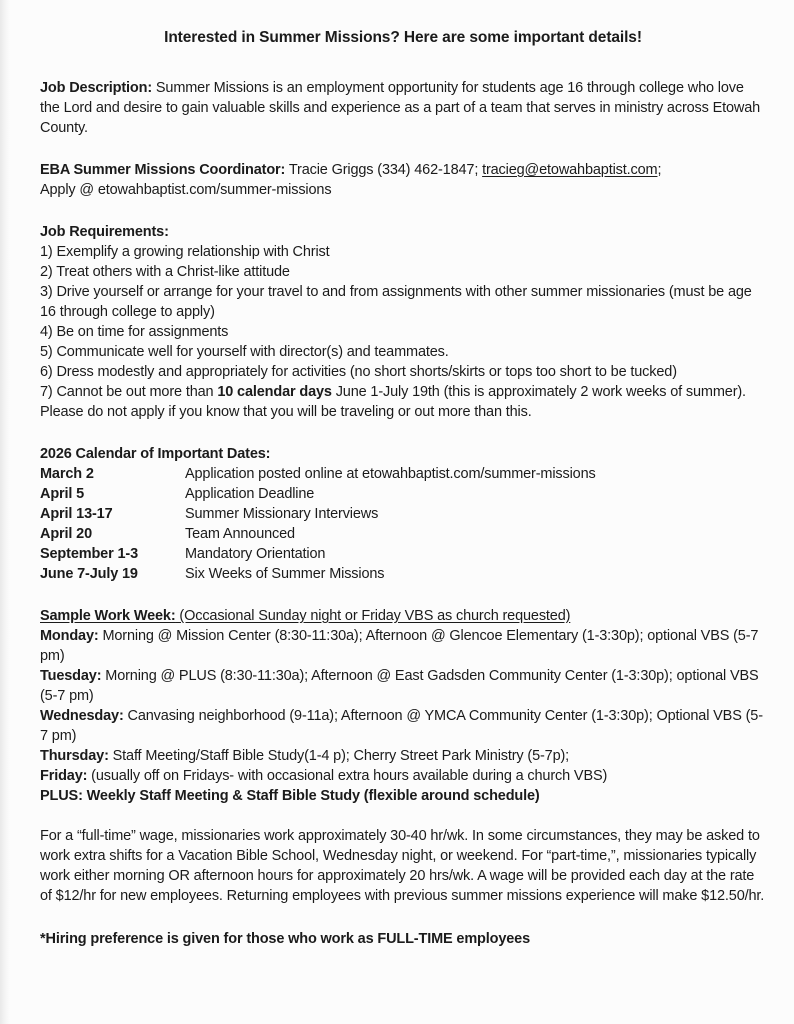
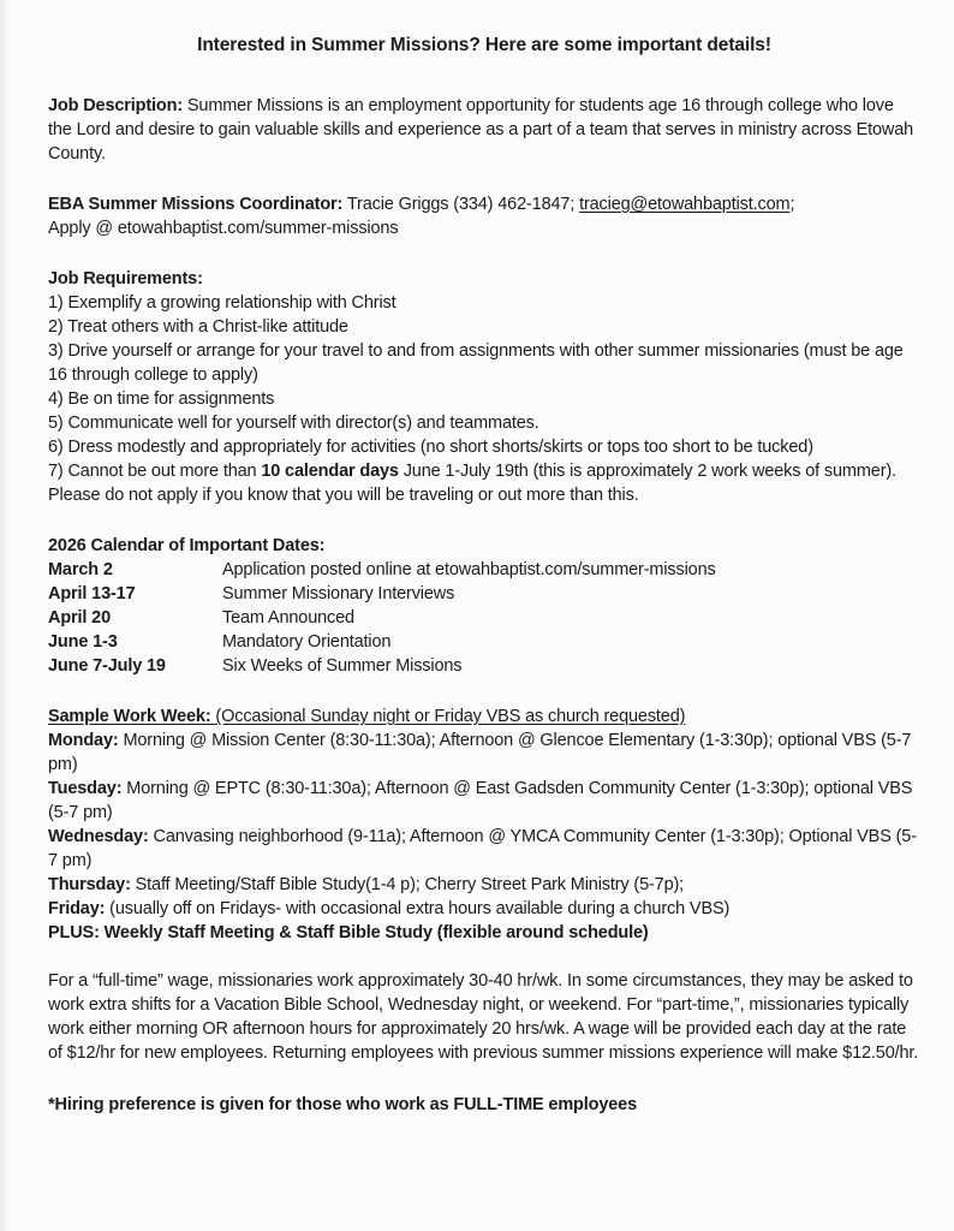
  Interested in Summer Missions? Here are some important details!
  Job Description: Summer Missions is an employment opportunity for students age 16 through college who love the Lord and desire to gain valuable skills and experience as a part of a team that serves in ministry across Etowah County.
  EBA Summer Missions Coordinator: Tracie Griggs (334) 462-1847; tracieg@etowahbaptist.com;
  Apply @ etowahbaptist.com/summer-missions
  Job Requirements:
  1) Exemplify a growing relationship with Christ
  2) Treat others with a Christ-like attitude
  3) Drive yourself or arrange for your travel to and from assignments with other summer missionaries (must be age 16 through college to apply)
  4) Be on time for assignments
  5) Communicate well for yourself with director(s) and teammates.
  6) Dress modestly and appropriately for activities (no short shorts/skirts or tops too short to be tucked)
  7) Cannot be out more than 10 calendar days June 1-July 19th (this is approximately 2 work weeks of summer). Please do not apply if you know that you will be traveling or out more than this.
  2026 Calendar of Important Dates:
  March 2
  Application posted online at etowahbaptist.com/summer-missions
- April 5
- Application Deadline
  April 13-17
  Summer Missionary Interviews
  April 20
  Team Announced
- September 1-3
+ June 1-3
  Mandatory Orientation
  June 7-July 19
  Six Weeks of Summer Missions
  Sample Work Week: (Occasional Sunday night or Friday VBS as church requested)
  Monday: Morning @ Mission Center (8:30-11:30a); Afternoon @ Glencoe Elementary (1-3:30p); optional VBS (5-7 pm)
- Tuesday: Morning @ PLUS (8:30-11:30a); Afternoon @ East Gadsden Community Center (1-3:30p); optional VBS (5-7 pm)
+ Tuesday: Morning @ EPTC (8:30-11:30a); Afternoon @ East Gadsden Community Center (1-3:30p); optional VBS (5-7 pm)
  Wednesday: Canvasing neighborhood (9-11a); Afternoon @ YMCA Community Center (1-3:30p); Optional VBS (5-7 pm)
  Thursday: Staff Meeting/Staff Bible Study(1-4 p); Cherry Street Park Ministry (5-7p);
  Friday: (usually off on Fridays- with occasional extra hours available during a church VBS)
  PLUS: Weekly Staff Meeting & Staff Bible Study (flexible around schedule)
  For a “full-time” wage, missionaries work approximately 30-40 hr/wk. In some circumstances, they may be asked to work extra shifts for a Vacation Bible School, Wednesday night, or weekend. For “part-time,”, missionaries typically work either morning OR afternoon hours for approximately 20 hrs/wk. A wage will be provided each day at the rate of $12/hr for new employees. Returning employees with previous summer missions experience will make $12.50/hr.
  *Hiring preference is given for those who work as FULL-TIME employees
